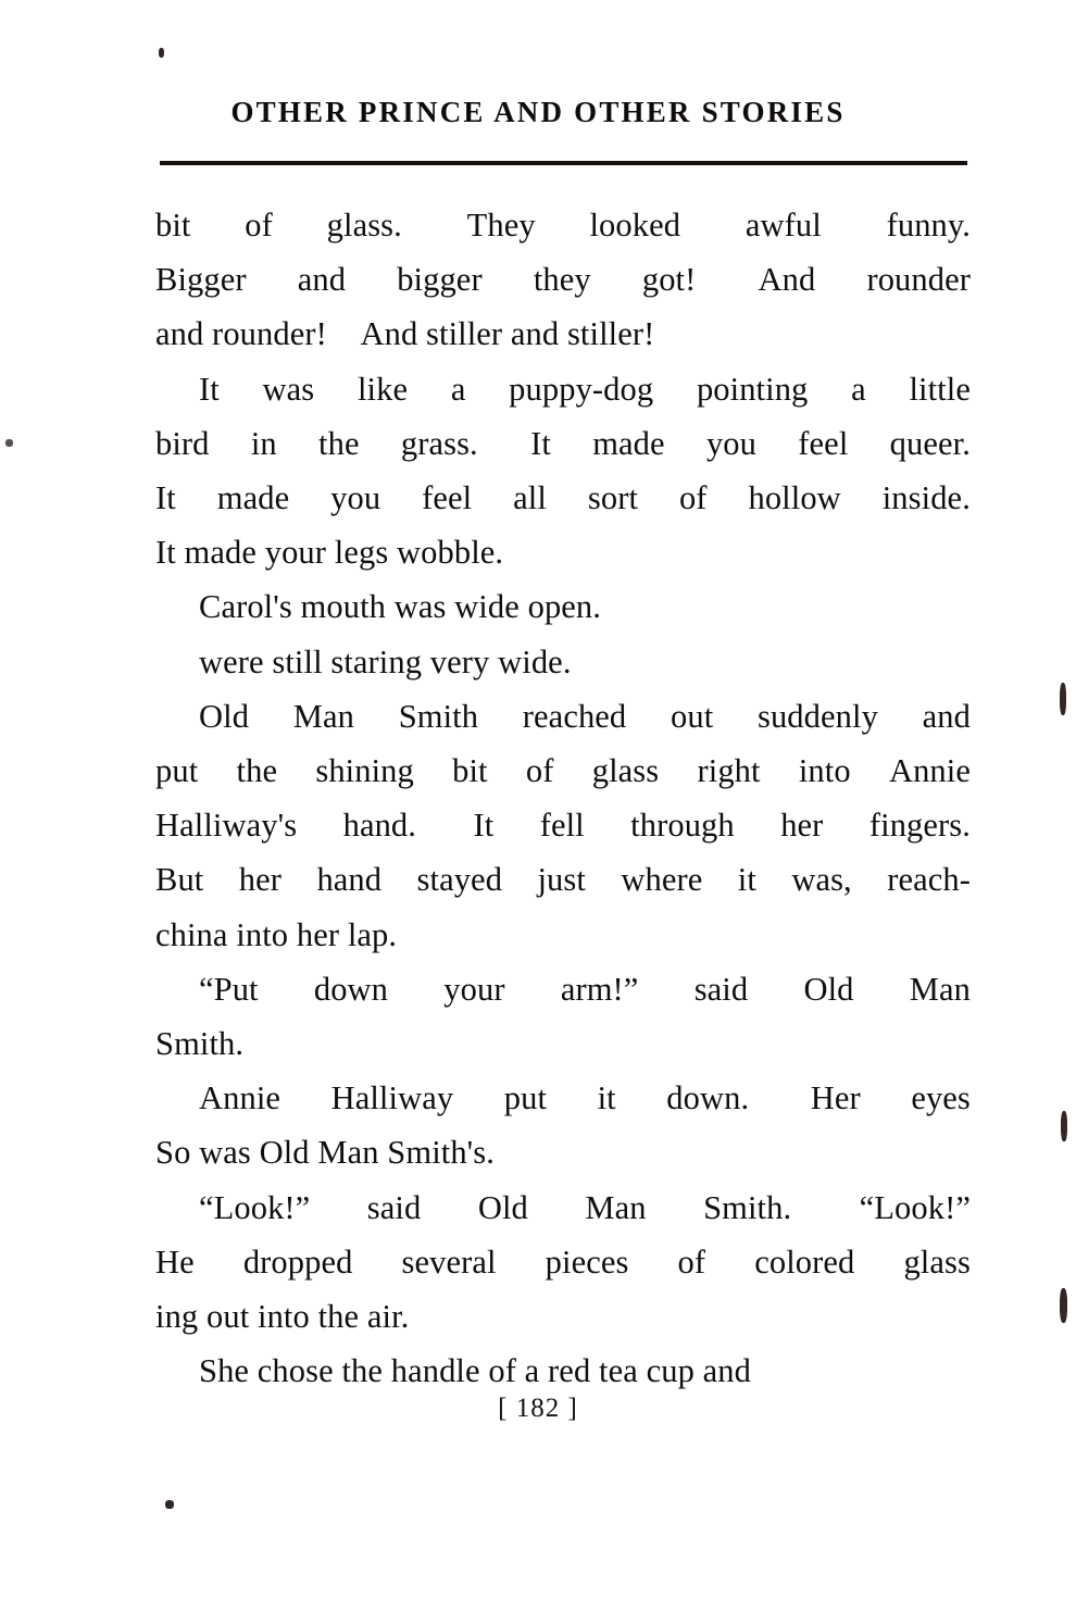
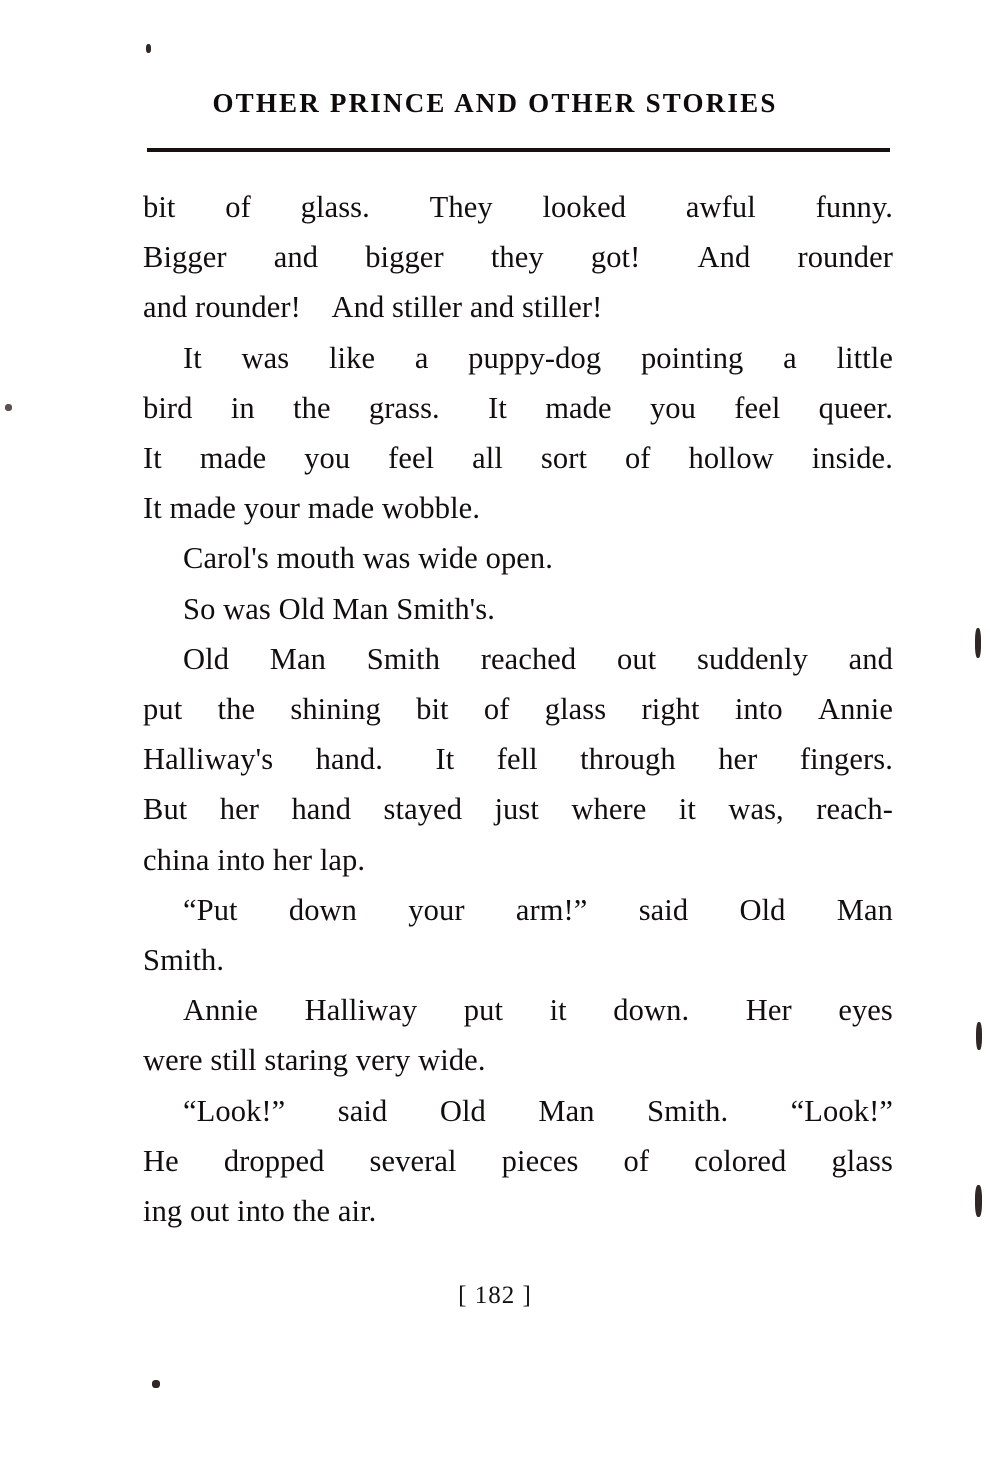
  OTHER PRINCE AND OTHER STORIES
  bit
  of
  glass.
  They
  looked
  awful
  funny.
  Bigger
  and
  bigger
  they
  got!
  And
  rounder
  and rounder! And stiller and stiller!
  It
  was
  like
  a
  puppy-dog
  pointing
  a
  little
  bird
  in
  the
  grass.
  It
  made
  you
  feel
  queer.
  It
  made
  you
  feel
  all
  sort
  of
  hollow
  inside.
- It made your legs wobble.
+ It made your made wobble.
  Carol's mouth was wide open.
- were still staring very wide.
+ So was Old Man Smith's.
  Old
  Man
  Smith
  reached
  out
  suddenly
  and
  put
  the
  shining
  bit
  of
  glass
  right
  into
  Annie
  Halliway's
  hand.
  It
  fell
  through
  her
  fingers.
  But
  her
  hand
  stayed
  just
  where
  it
  was,
  reach-
  china into her lap.
  “Put
  down
  your
  arm!”
  said
  Old
  Man
  Smith.
  Annie
  Halliway
  put
  it
  down.
  Her
  eyes
- So was Old Man Smith's.
+ were still staring very wide.
  “Look!”
  said
  Old
  Man
  Smith.
  “Look!”
  He
  dropped
  several
  pieces
  of
  colored
  glass
  ing out into the air.
- She chose the handle of a red tea cup and
  [ 182 ]
